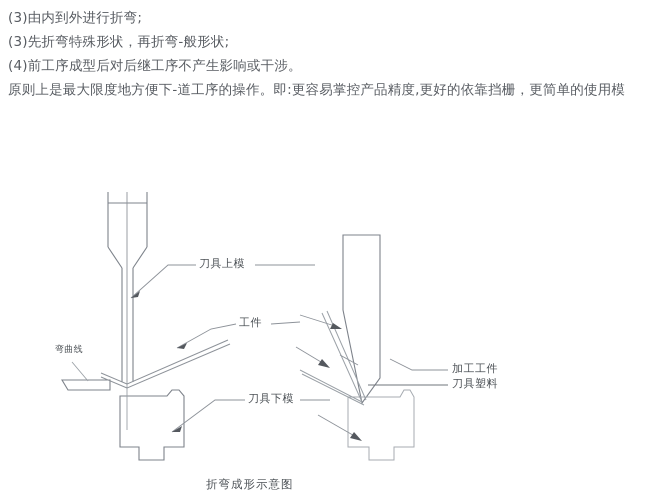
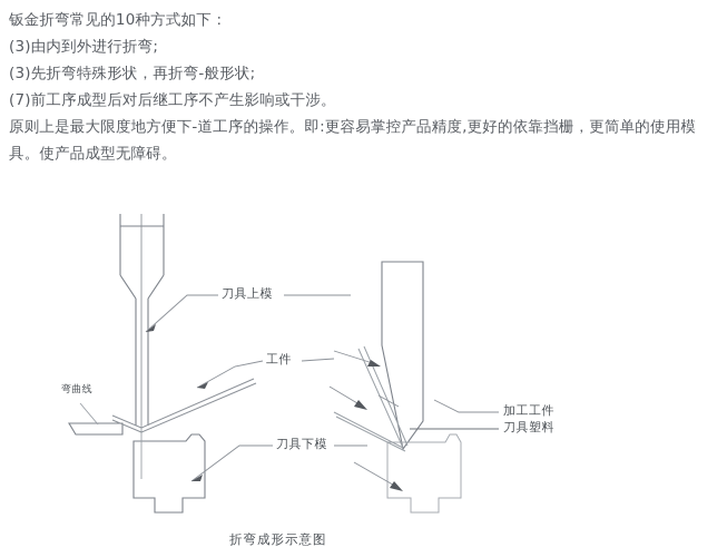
+ 钣金折弯常见的10种方式如下：
  (3)由内到外进行折弯;
  (3)先折弯特殊形状，再折弯-般形状;
- (4)前工序成型后对后继工序不产生影响或干涉。
+ (7)前工序成型后对后继工序不产生影响或干涉。
  原则上是最大限度地方便下-道工序的操作。即:更容易掌控产品精度,更好的依靠挡栅，更简单的使用模
+ 具。使产品成型无障碍。
  弯曲线
  刀具上模
  工件
  刀具下模
  刀具塑料
  加工工件
  折弯成形示意图
